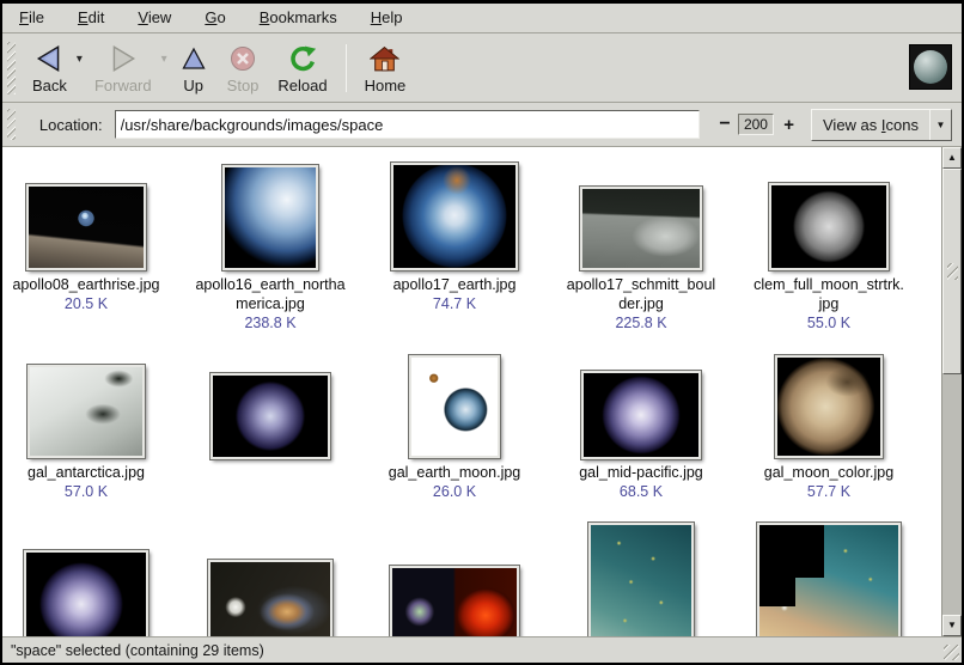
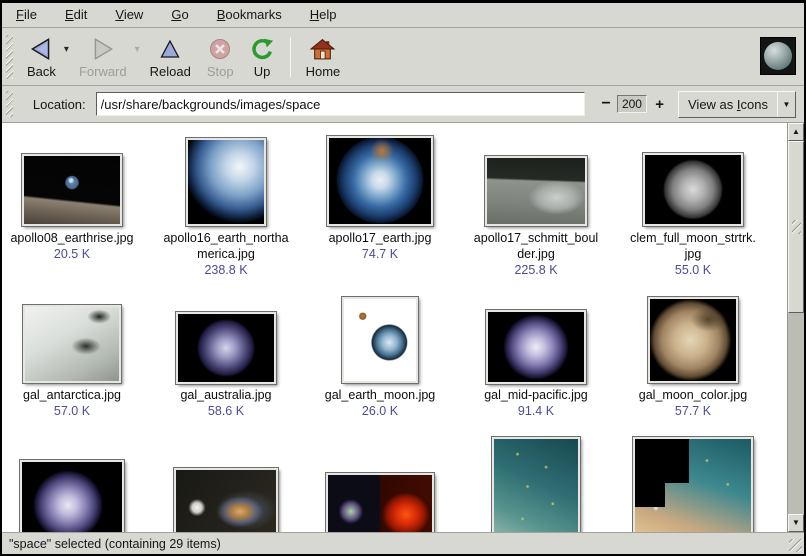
  File
  Edit
  View
  Go
  Bookmarks
  Help
  Back
  ▾
  Forward
  ▾
- Up
+ Reload
  Stop
- Reload
+ Up
  Home
  Location:
  /usr/share/backgrounds/images/space
  −
  200
  +
  View as Icons
  ▼
  apollo08_earthrise.jpg
  20.5 K
  apollo16_earth_northa
  merica.jpg
  238.8 K
  apollo17_earth.jpg
  74.7 K
  apollo17_schmitt_boul
  der.jpg
  225.8 K
  clem_full_moon_strtrk.
  jpg
  55.0 K
  gal_antarctica.jpg
  57.0 K
+ gal_australia.jpg
+ 58.6 K
  gal_earth_moon.jpg
  26.0 K
  gal_mid-pacific.jpg
- 68.5 K
+ 91.4 K
  gal_moon_color.jpg
  57.7 K
  ▲
  ▼
  "space" selected (containing 29 items)
